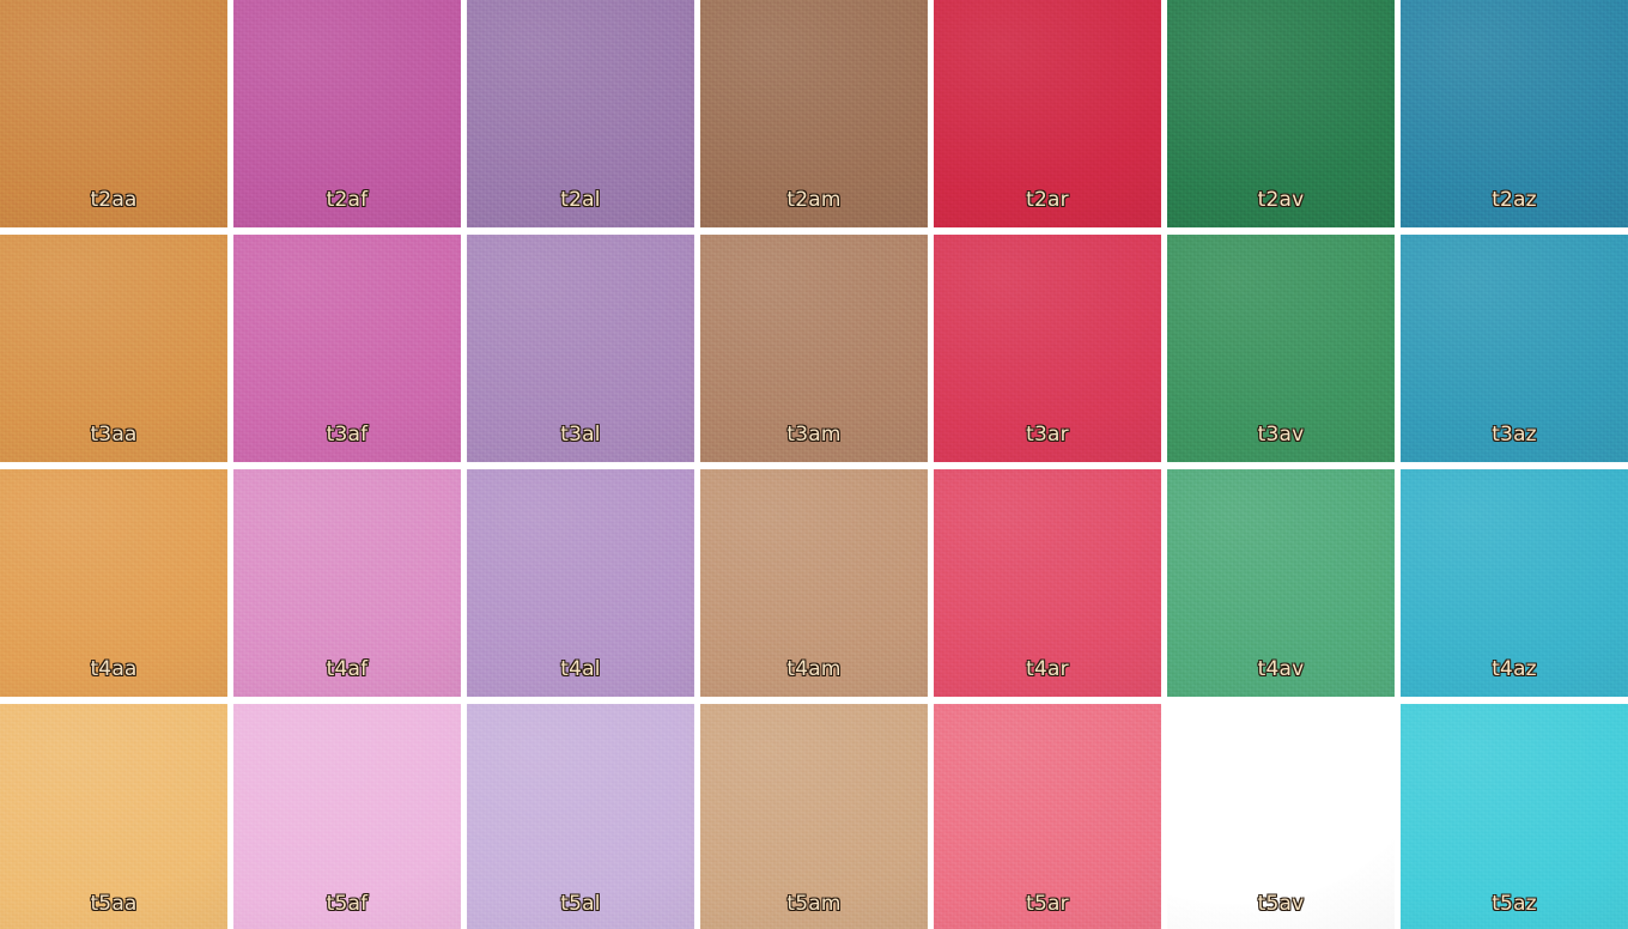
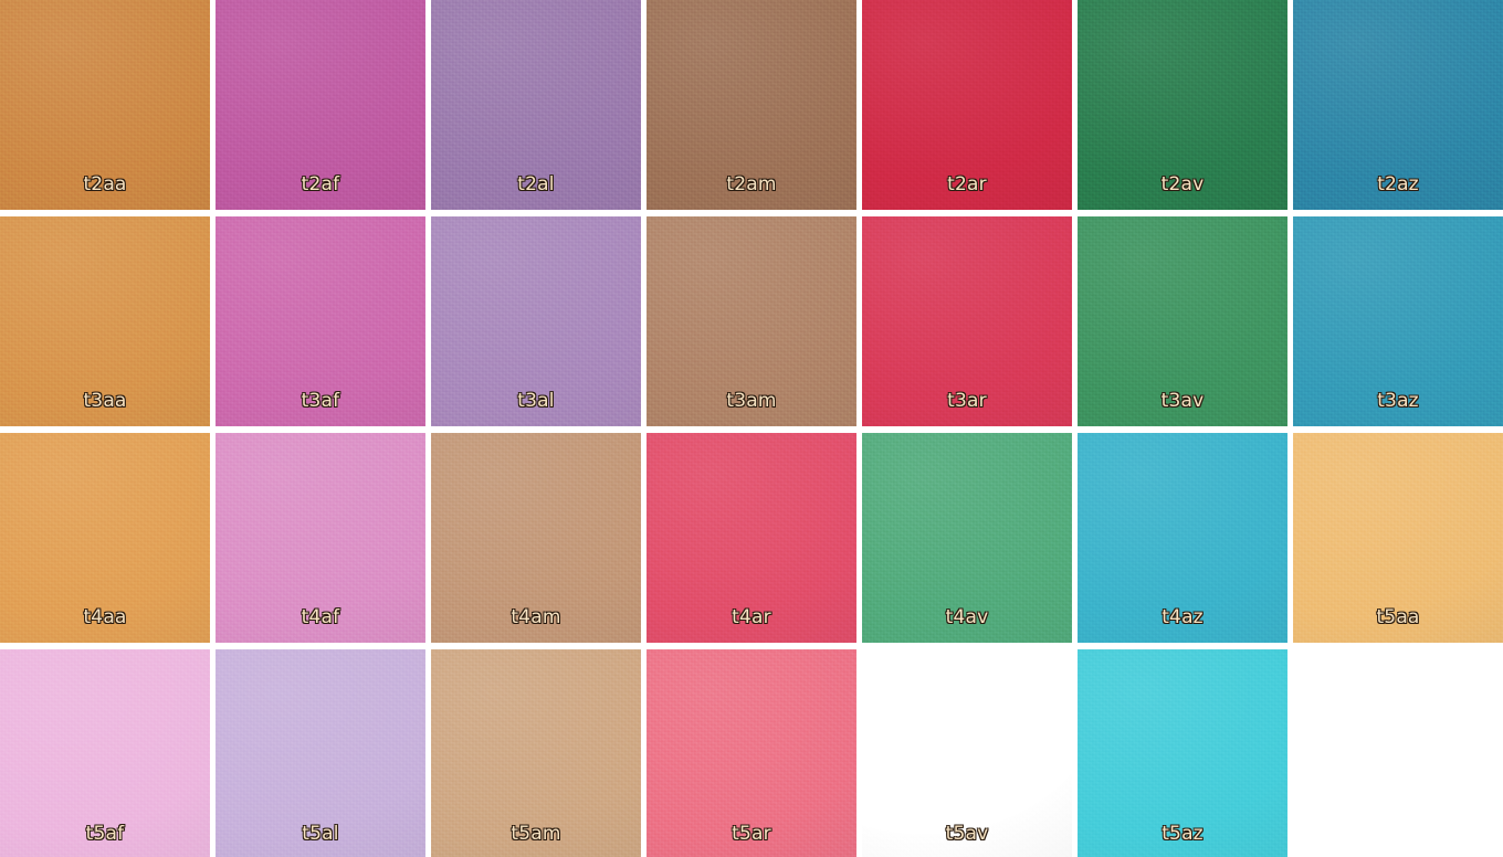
  t2aa
  t2af
  t2al
  t2am
  t2ar
  t2av
  t2az
  t3aa
  t3af
  t3al
  t3am
  t3ar
  t3av
  t3az
  t4aa
  t4af
- t4al
  t4am
  t4ar
  t4av
  t4az
  t5aa
  t5af
  t5al
  t5am
  t5ar
  t5av
  t5az
